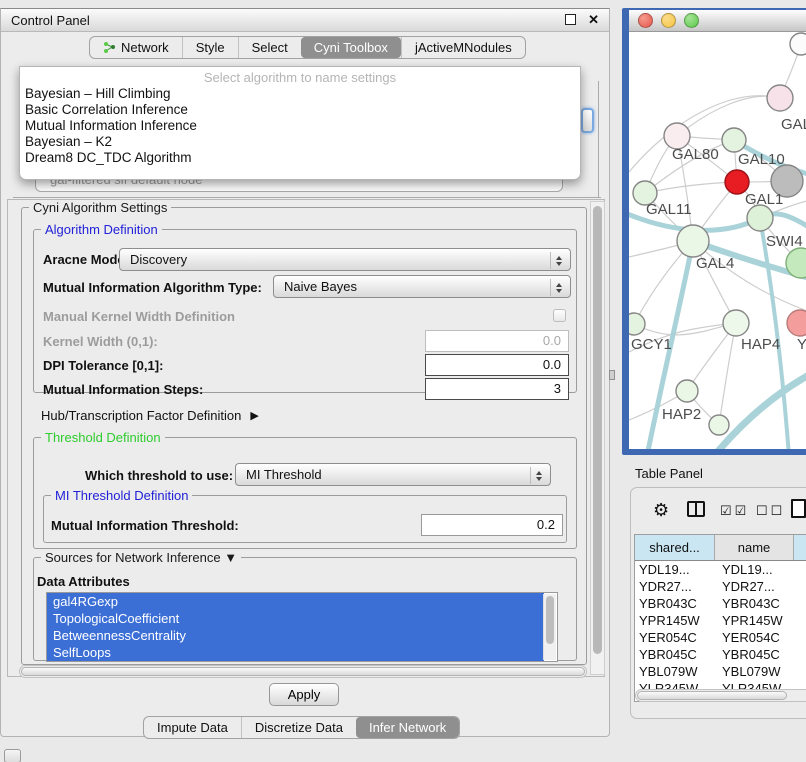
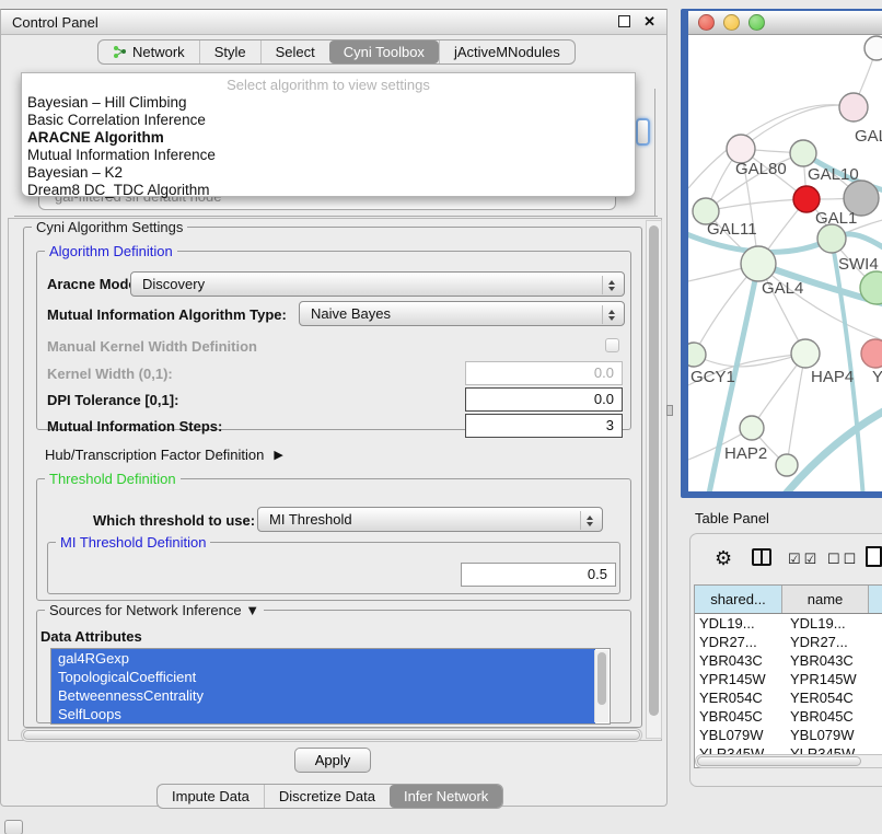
  Control Panel
  ✕
  Network
  Style
  Select
  Cyni Toolbox
  jActiveMNodules
- Select algorithm to name settings
+ Select algorithm to view settings
  Bayesian – Hill Climbing
  Basic Correlation Inference
+ ARACNE Algorithm
  Mutual Information Inference
  Bayesian – K2
  Dream8 DC_TDC Algorithm
  Cyni Algorithm Settings
  Algorithm Definition
  Aracne Mod
  Discovery
  Mutual Information Algorithm Type:
  Naive Bayes
  Manual Kernel Width Definition
  Kernel Width (0,1):
  0.0
  DPI Tolerance [0,1]:
  0.0
  Mutual Information Steps:
  3
  Hub/Transcription Factor Definition
  ▶
  Threshold Definition
  Which threshold to use:
  MI Threshold
  MI Threshold Definition
- Mutual Information Threshold:
- 0.2
+ 0.5
  Sources for Network Inference ▼
  Data Attributes
  gal4RGexp
  TopologicalCoefficient
  BetweennessCentrality
  SelfLoops
  Apply
  Impute Data
  Discretize Data
  Infer Network
  GAL80
  GAL10
  GAL1
  GAL11
  SWI4
  GAL4
  GCY1
  HAP4
  Y
  HAP2
  Table Panel
  ⚙
  ☑☑
  ☐☐
  shared...
  name
  YDL19...
  YDL19...
  YDR27...
  YDR27...
  YBR043C
  YBR043C
  YPR145W
  YPR145W
  YER054C
  YER054C
  YBR045C
  YBR045C
  YBL079W
  YBL079W
